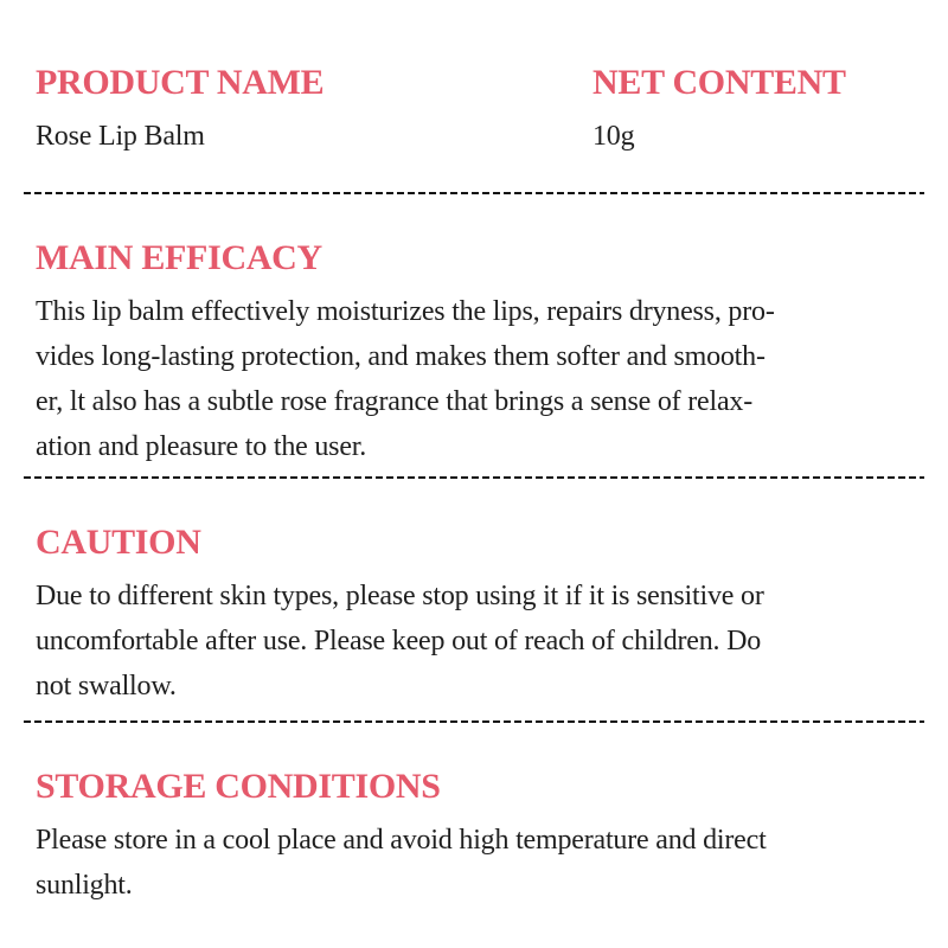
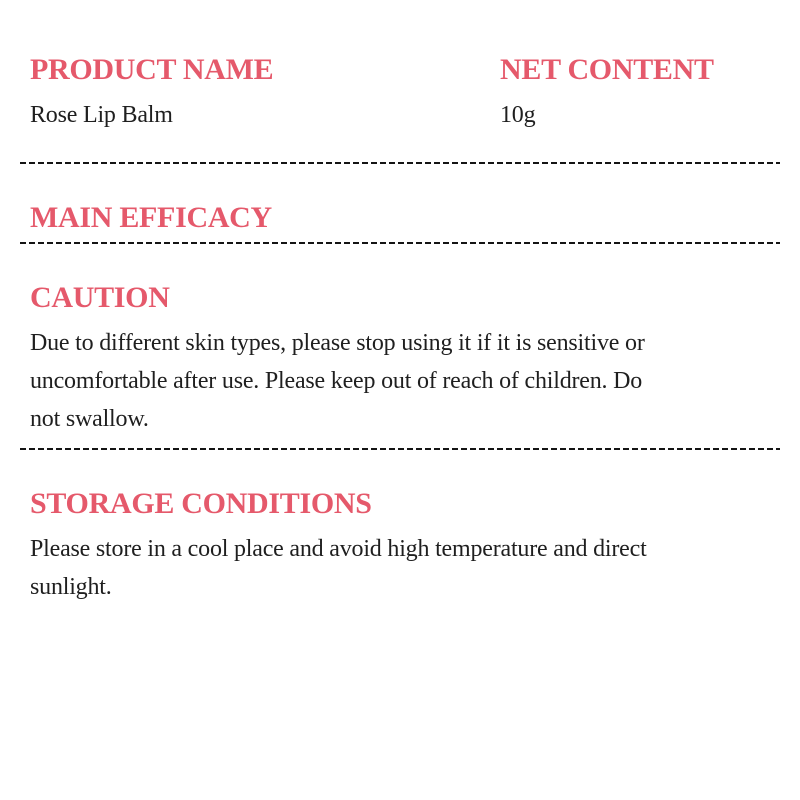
  PRODUCT NAME
  Rose Lip Balm
  NET CONTENT
  10g
  MAIN EFFICACY
- This lip balm effectively moisturizes the lips, repairs dryness, pro-
- vides long-lasting protection, and makes them softer and smooth-
- er, lt also has a subtle rose fragrance that brings a sense of relax-
- ation and pleasure to the user.
  CAUTION
  Due to different skin types, please stop using it if it is sensitive or
  uncomfortable after use. Please keep out of reach of children. Do
  not swallow.
  STORAGE CONDITIONS
  Please store in a cool place and avoid high temperature and direct
  sunlight.
